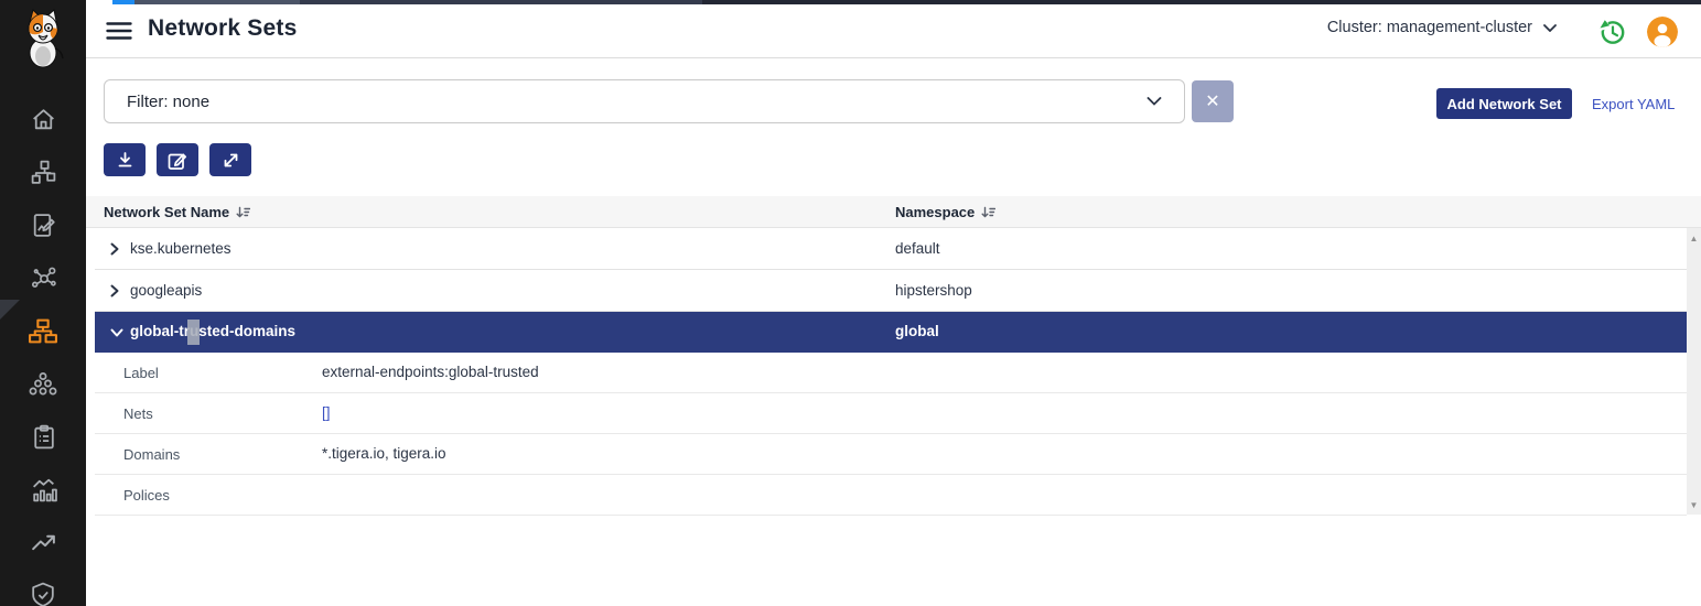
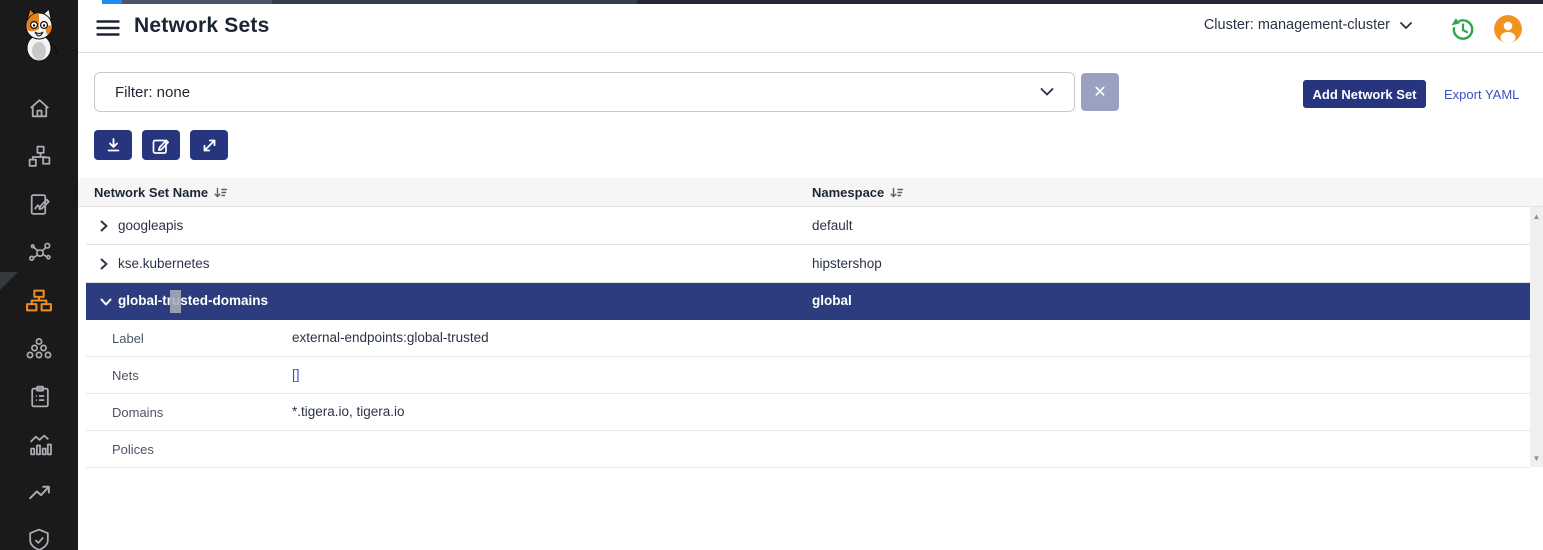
  Network Sets
  Cluster: management-cluster
  Filter: none
  ✕
  Add Network Set
  Export YAML
  Network Set Name
  Namespace
- kse.kubernetes
+ googleapis
  default
- googleapis
+ kse.kubernetes
  hipstershop
  global-trusted-domains
  global
  Label
  external-endpoints:global-trusted
  Nets
  []
  Domains
  *.tigera.io, tigera.io
  Polices
  ▲
  ▼
